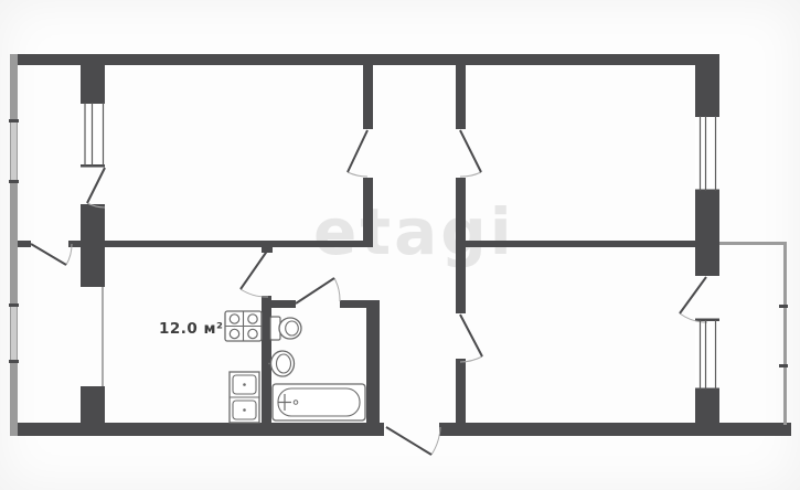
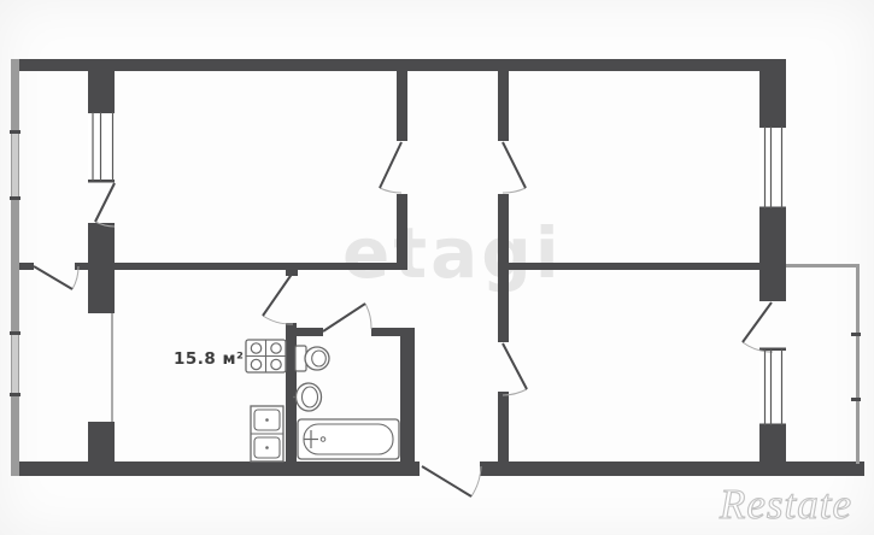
  etai
- 12.0 м²
+ 15.8 м²
+ Restate
